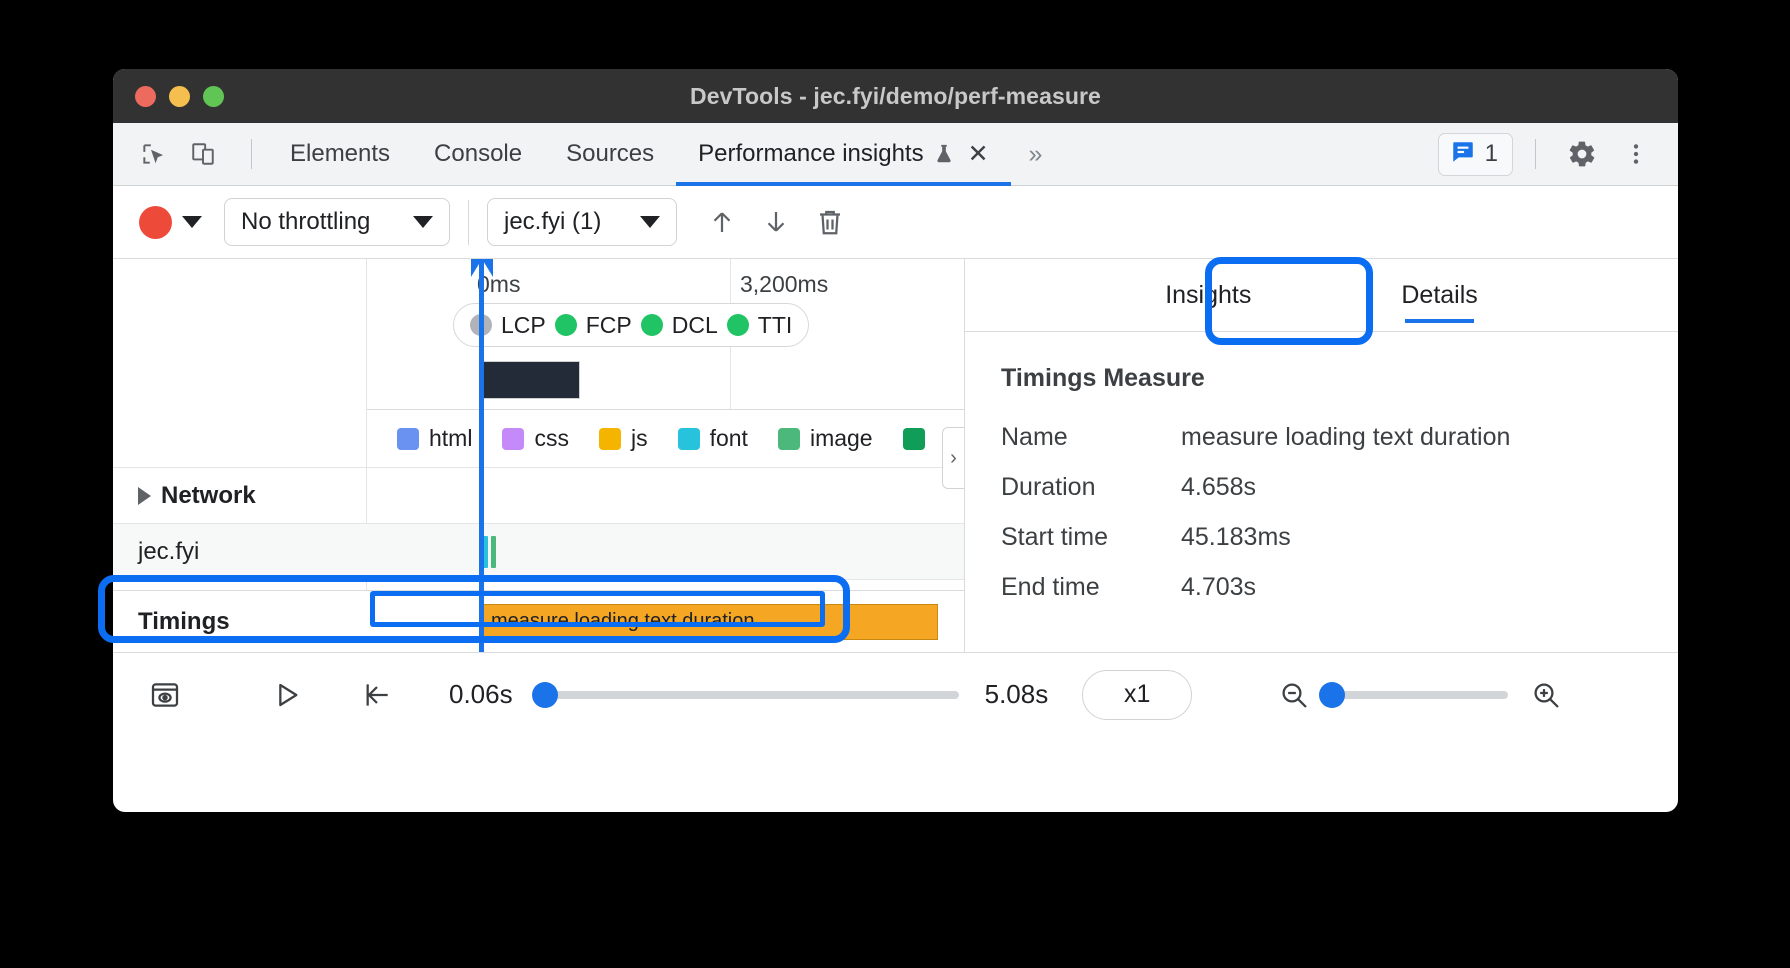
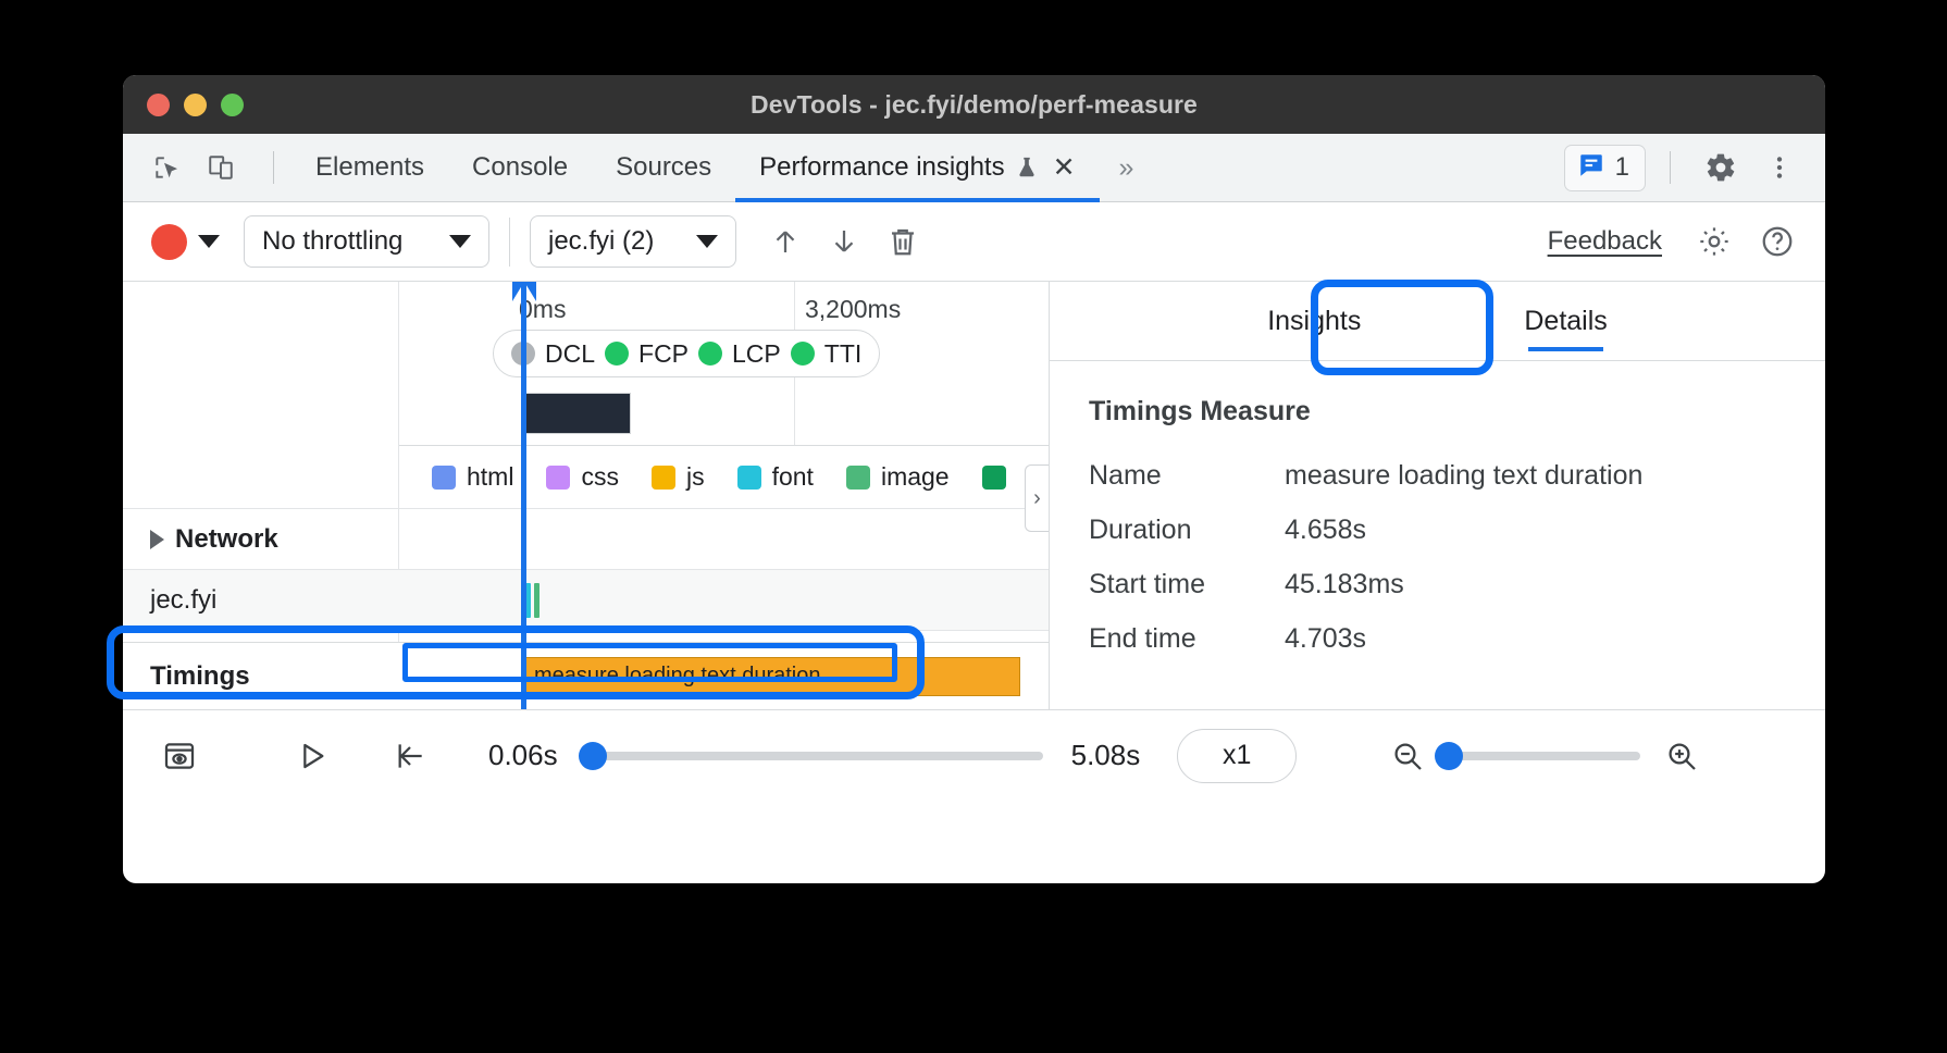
  DevTools - jec.fyi/demo/perf-measure
  Elements
  Console
  Sources
  Performance insights
  ✕
  »
  1
  No throttling
- jec.fyi (1)
+ jec.fyi (2)
+ Feedback
  3,200ms
- LCP
+ DCL
  FCP
- DCL
+ LCP
  TTI
  html
  css
  js
  font
  image
  Network
  jec.fyi
  Timings
  measure loading text duration
  ›
  Insights
  Details
  Timings Measure
  Name
  measure loading text duration
  Duration
  4.658s
  Start time
  45.183ms
  End time
  4.703s
  0.06s
  5.08s
  x1
